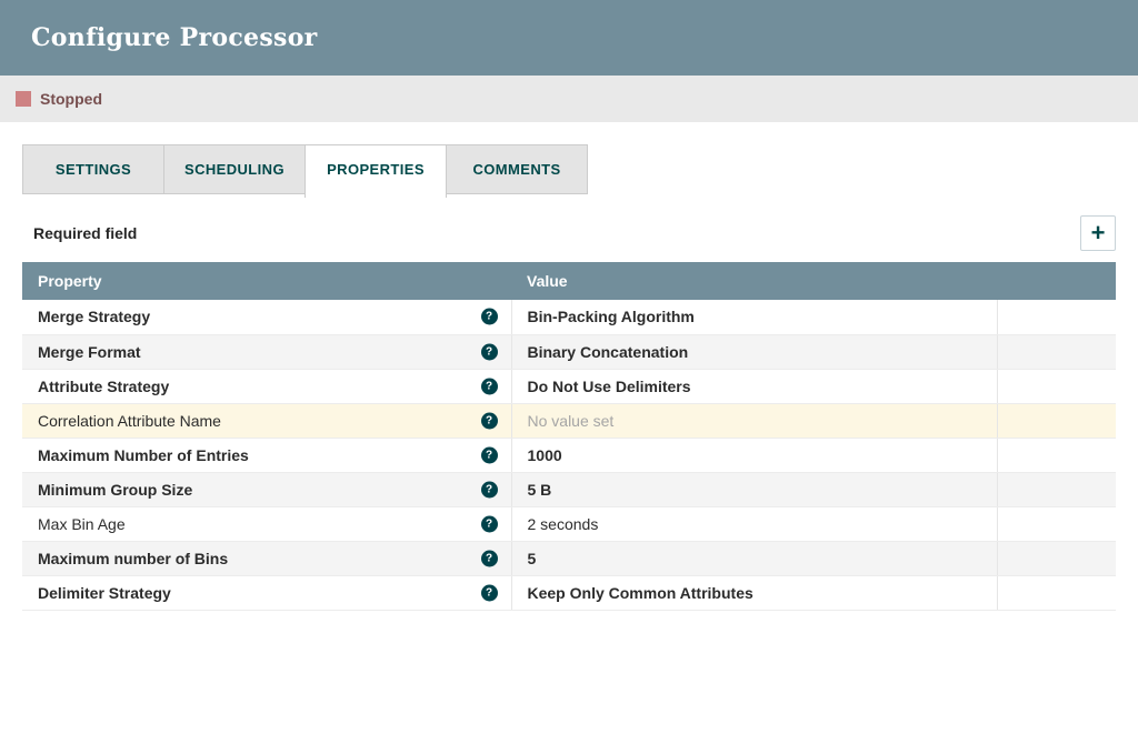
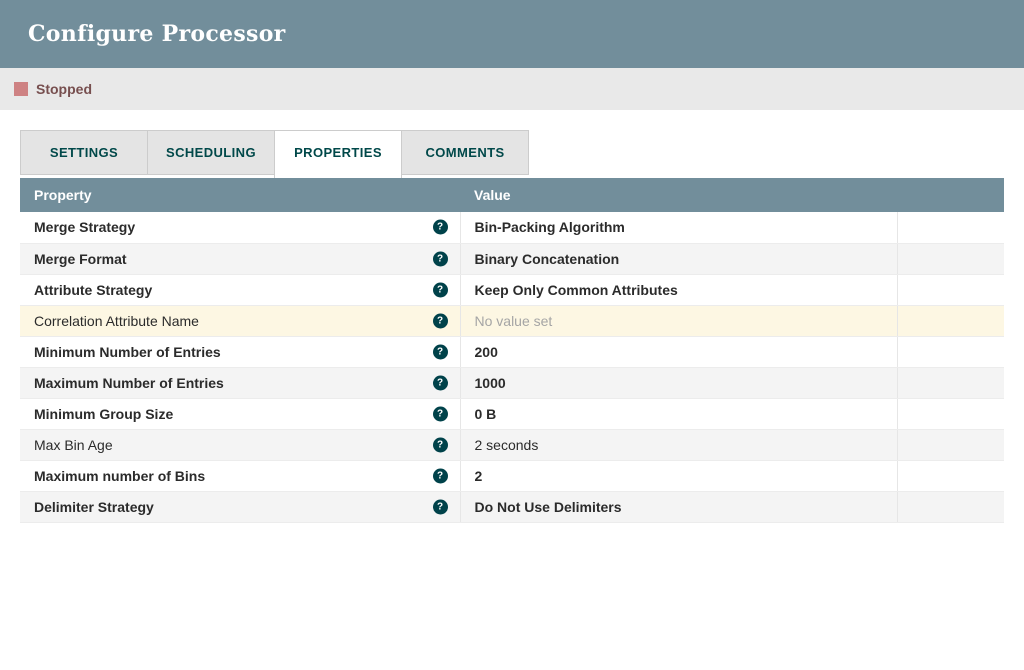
  Configure Processor
  Stopped
  SETTINGS
  SCHEDULING
  PROPERTIES
  COMMENTS
- Required field
- +
  Property	Value
  Merge Strategy ?	Bin-Packing Algorithm
  Merge Format ?	Binary Concatenation
- Attribute Strategy ?	Do Not Use Delimiters
+ Attribute Strategy ?	Keep Only Common Attributes
  Correlation Attribute Name ?	No value set
+ Minimum Number of Entries ?	200
  Maximum Number of Entries ?	1000
- Minimum Group Size ?	5 B
+ Minimum Group Size ?	0 B
  Max Bin Age ?	2 seconds
- Maximum number of Bins ?	5
+ Maximum number of Bins ?	2
- Delimiter Strategy ?	Keep Only Common Attributes
+ Delimiter Strategy ?	Do Not Use Delimiters
